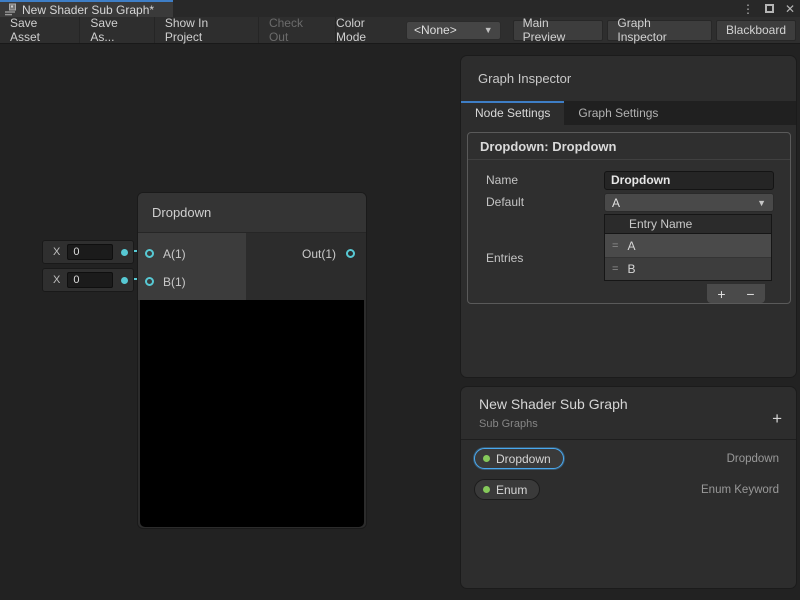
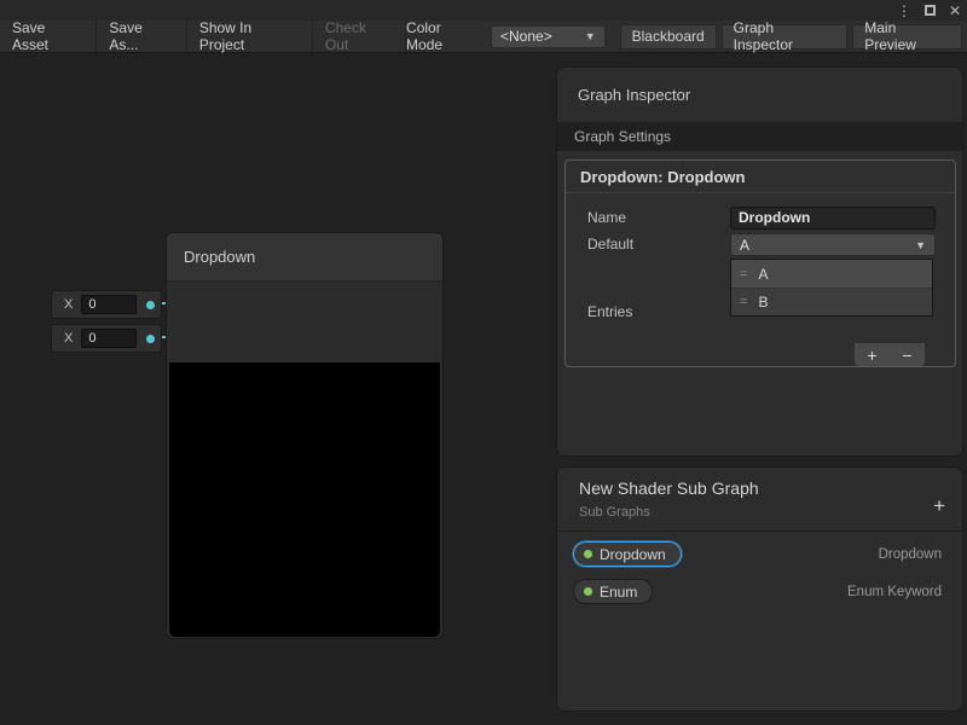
- New Shader Sub Graph*
  ⋮
  ✕
  Save Asset
  Save As...
  Show In Project
  Check Out
  Color Mode
  <None>
  ▼
- Main Preview
+ Blackboard
  Graph Inspector
- Blackboard
+ Main Preview
  X
  0
  X
  0
  Dropdown
- A(1)
- B(1)
- Out(1)
  Graph Inspector
- Node Settings
  Graph Settings
  Dropdown: Dropdown
  Name
  Dropdown
  Default
  A
  ▼
  Entries
- Entry Name
  =
  A
  =
  B
  +
  −
  New Shader Sub Graph
  Sub Graphs
  +
  Dropdown
  Dropdown
  Enum
  Enum Keyword
